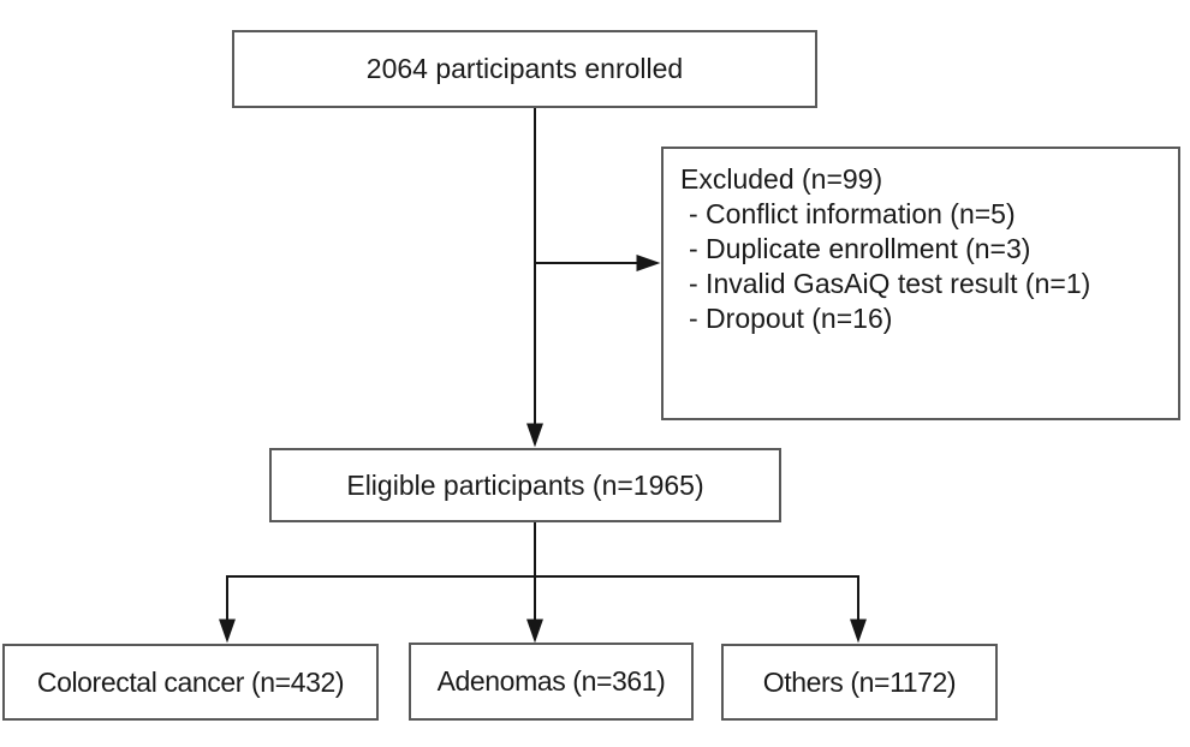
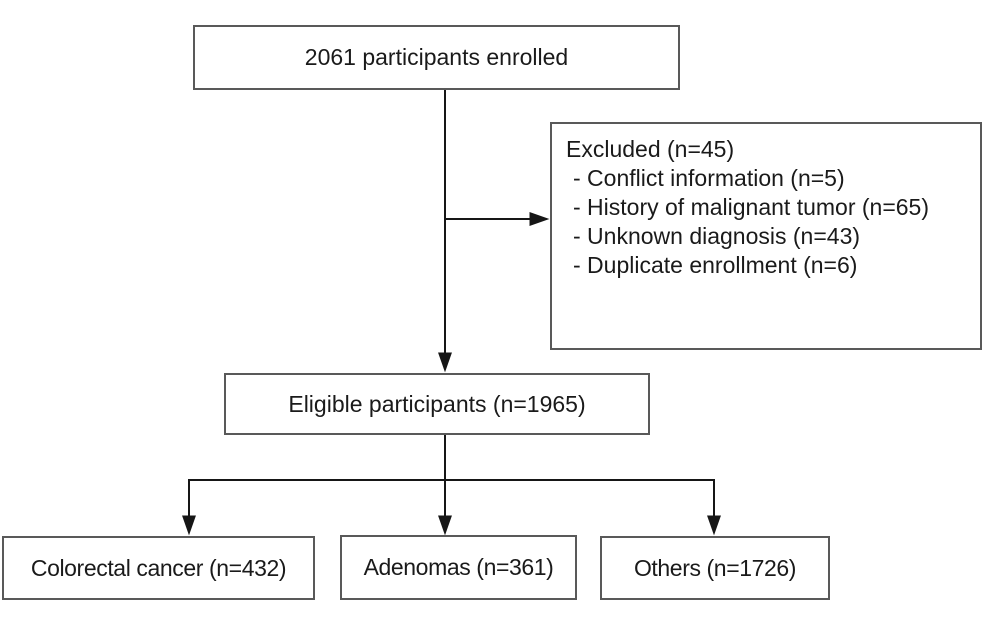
- 2064 participants enrolled
+ 2061 participants enrolled
- Excluded (n=99)
+ Excluded (n=45)
  - Conflict information (n=5)
+ - History of malignant tumor (n=65)
+ - Unknown diagnosis (n=43)
- - Duplicate enrollment (n=3)
+ - Duplicate enrollment (n=6)
- - Invalid GasAiQ test result (n=1)
- - Dropout (n=16)
  Eligible participants (n=1965)
  Colorectal cancer (n=432)
  Adenomas (n=361)
- Others (n=1172)
+ Others (n=1726)
